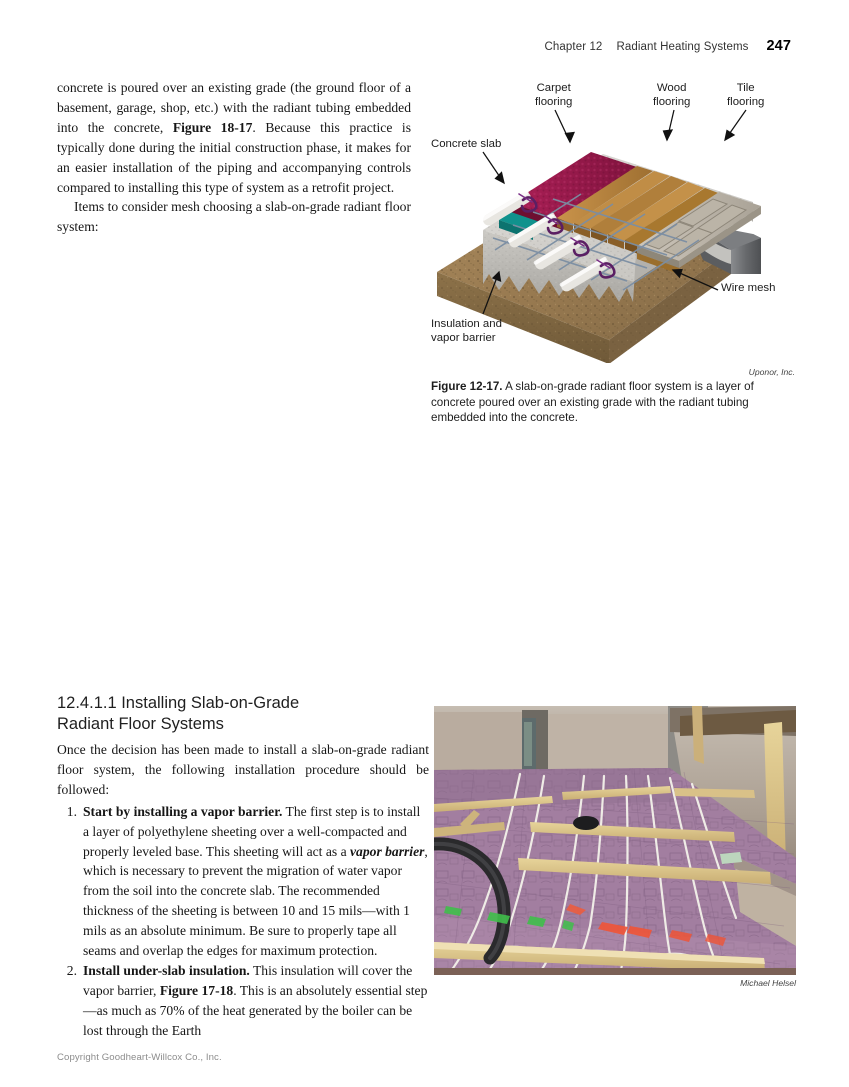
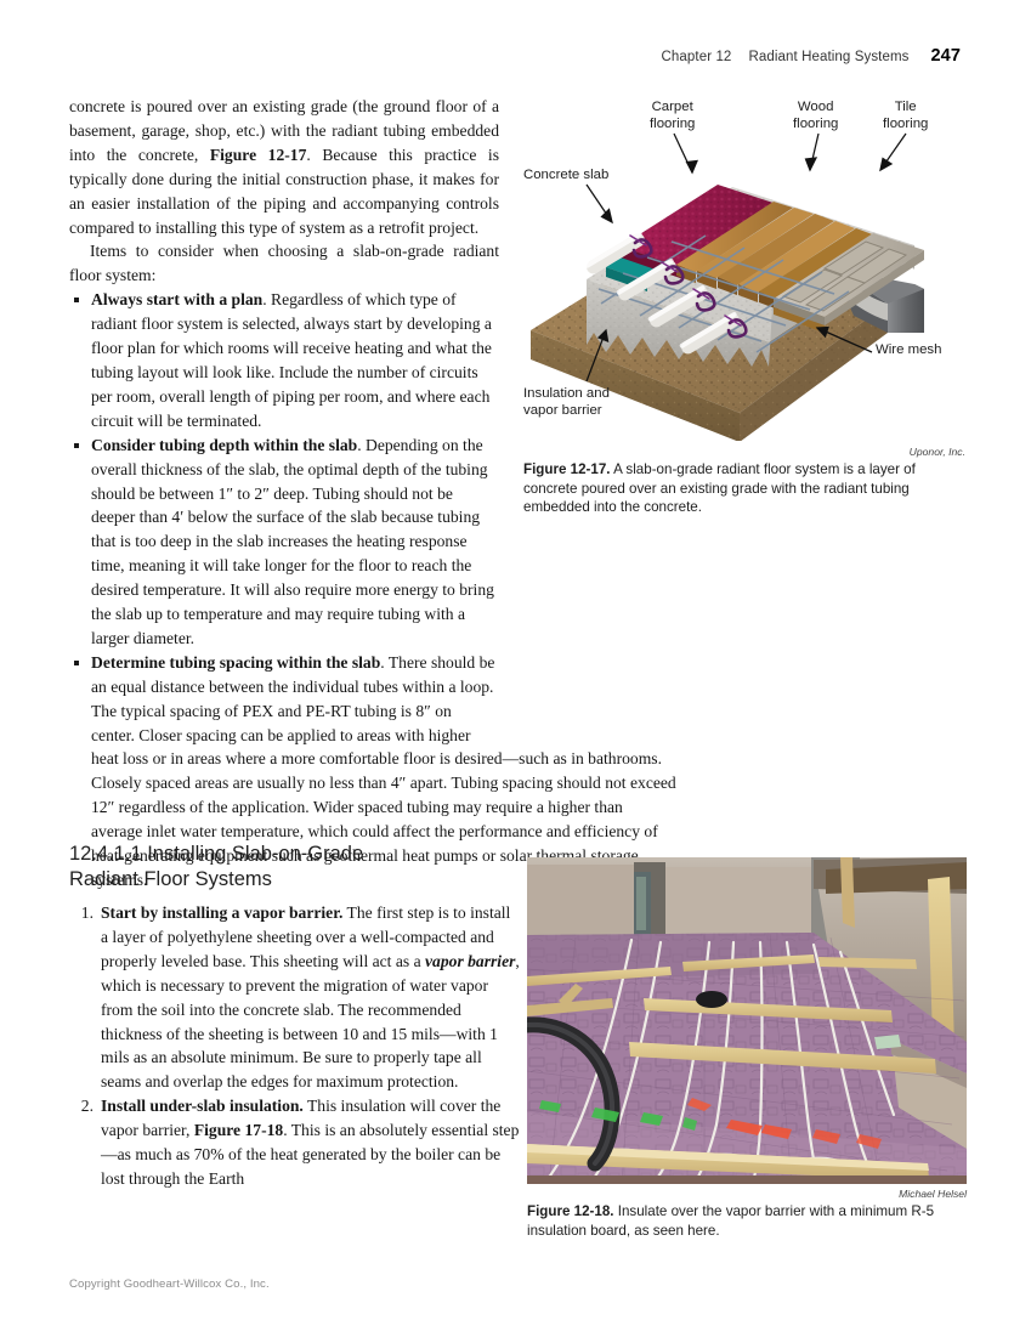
  Chapter 12
  Radiant Heating Systems
  247
- concrete is poured over an existing grade (the ground floor of a basement, garage, shop, etc.) with the radiant tubing embedded into the concrete, Figure 18-17. Because this practice is typically done during the initial construction phase, it makes for an easier installation of the piping and accompanying controls compared to installing this type of system as a retrofit project.
+ concrete is poured over an existing grade (the ground floor of a basement, garage, shop, etc.) with the radiant tubing embedded into the concrete, Figure 12-17. Because this practice is typically done during the initial construction phase, it makes for an easier installation of the piping and accompanying controls compared to installing this type of system as a retrofit project.
- Items to consider mesh choosing a slab-on-grade radiant floor system:
+ Items to consider when choosing a slab-on-grade radiant floor system:
+ Always start with a plan. Regardless of which type of radiant floor system is selected, always start by developing a floor plan for which rooms will receive heating and what the tubing layout will look like. Include the number of circuits per room, overall length of piping per room, and where each circuit will be terminated.
+ Consider tubing depth within the slab. Depending on the overall thickness of the slab, the optimal depth of the tubing should be between 1″ to 2″ deep. Tubing should not be deeper than 4′ below the surface of the slab because tubing that is too deep in the slab increases the heating response time, meaning it will take longer for the floor to reach the desired temperature. It will also require more energy to bring the slab up to temperature and may require tubing with a larger diameter.
+ Determine tubing spacing within the slab. There should be an equal distance between the individual tubes within a loop. The typical spacing of PEX and PE-RT tubing is 8″ on center. Closer spacing can be applied to areas with higher heat loss or in areas where a more comfortable floor is desired—such as in bathrooms. Closely spaced areas are usually no less than 4″ apart. Tubing spacing should not exceed 12″ regardless of the application. Wider spaced tubing may require a higher than average inlet water temperature, which could affect the performance and efficiency of heat-generating equipment such as geothermal heat pumps or solar thermal storage systems.
  12.4.1.1 Installing Slab-on-Grade
  Radiant Floor Systems
- Once the decision has been made to install a slab-on-grade radiant floor system, the following installation procedure should be followed:
  Start by installing a vapor barrier. The first step is to install a layer of polyethylene sheeting over a well-compacted and properly leveled base. This sheeting will act as a vapor barrier, which is necessary to prevent the migration of water vapor from the soil into the concrete slab. The recommended thickness of the sheeting is between 10 and 15 mils—with 1 mils as an absolute minimum. Be sure to properly tape all seams and overlap the edges for maximum protection.
  Install under-slab insulation. This insulation will cover the vapor barrier, Figure 17-18. This is an absolutely essential step—as much as 70% of the heat generated by the boiler can be lost through the Earth
  Carpet
  flooring
  Wood
  flooring
  Tile
  flooring
  Concrete slab
  Wire mesh
  Insulation and
  vapor barrier
  Uponor, Inc.
  Figure 12-17. A slab-on-grade radiant floor system is a layer of concrete poured over an existing grade with the radiant tubing embedded into the concrete.
  Michael Helsel
+ Figure 12-18. Insulate over the vapor barrier with a minimum R-5 insulation board, as seen here.
  Copyright Goodheart-Willcox Co., Inc.
